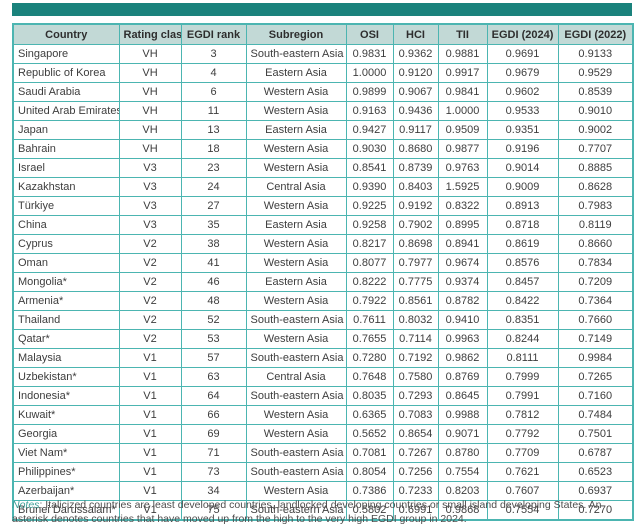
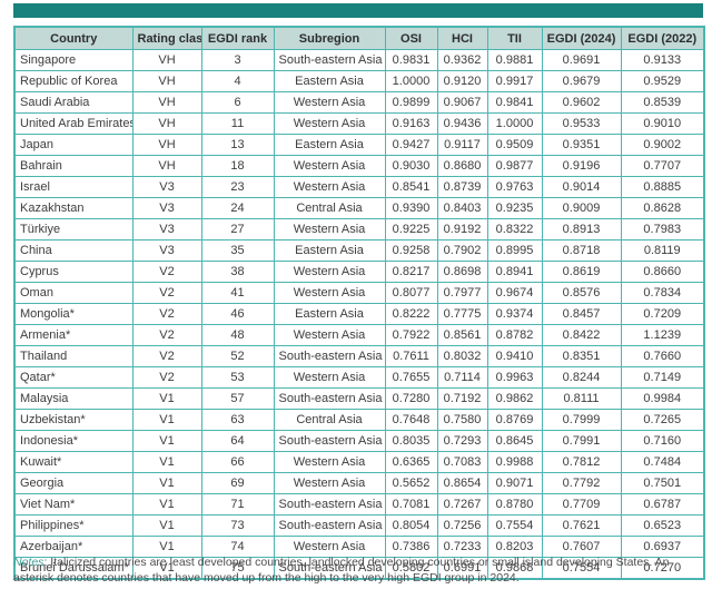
  Country	Rating clas	EGDI rank	Subregion	OSI	HCI	TII	EGDI (2024)	EGDI (2022)
  Singapore	VH	3	South-eastern Asia	0.9831	0.9362	0.9881	0.9691	0.9133
  Republic of Korea	VH	4	Eastern Asia	1.0000	0.9120	0.9917	0.9679	0.9529
  Saudi Arabia	VH	6	Western Asia	0.9899	0.9067	0.9841	0.9602	0.8539
  United Arab Emirate	VH	11	Western Asia	0.9163	0.9436	1.0000	0.9533	0.9010
  Japan	VH	13	Eastern Asia	0.9427	0.9117	0.9509	0.9351	0.9002
  Bahrain	VH	18	Western Asia	0.9030	0.8680	0.9877	0.9196	0.7707
  Israel	V3	23	Western Asia	0.8541	0.8739	0.9763	0.9014	0.8885
- Kazakhstan	V3	24	Central Asia	0.9390	0.8403	1.5925	0.9009	0.8628
+ Kazakhstan	V3	24	Central Asia	0.9390	0.8403	0.9235	0.9009	0.8628
  Türkiye	V3	27	Western Asia	0.9225	0.9192	0.8322	0.8913	0.7983
  China	V3	35	Eastern Asia	0.9258	0.7902	0.8995	0.8718	0.8119
  Cyprus	V2	38	Western Asia	0.8217	0.8698	0.8941	0.8619	0.8660
  Oman	V2	41	Western Asia	0.8077	0.7977	0.9674	0.8576	0.7834
  Mongolia*	V2	46	Eastern Asia	0.8222	0.7775	0.9374	0.8457	0.7209
- Armenia*	V2	48	Western Asia	0.7922	0.8561	0.8782	0.8422	0.7364
+ Armenia*	V2	48	Western Asia	0.7922	0.8561	0.8782	0.8422	1.1239
  Thailand	V2	52	South-eastern Asia	0.7611	0.8032	0.9410	0.8351	0.7660
  Qatar*	V2	53	Western Asia	0.7655	0.7114	0.9963	0.8244	0.7149
  Malaysia	V1	57	South-eastern Asia	0.7280	0.7192	0.9862	0.8111	0.9984
  Uzbekistan*	V1	63	Central Asia	0.7648	0.7580	0.8769	0.7999	0.7265
  Indonesia*	V1	64	South-eastern Asia	0.8035	0.7293	0.8645	0.7991	0.7160
  Kuwait*	V1	66	Western Asia	0.6365	0.7083	0.9988	0.7812	0.7484
  Georgia	V1	69	Western Asia	0.5652	0.8654	0.9071	0.7792	0.7501
  Viet Nam*	V1	71	South-eastern Asia	0.7081	0.7267	0.8780	0.7709	0.6787
  Philippines*	V1	73	South-eastern Asia	0.8054	0.7256	0.7554	0.7621	0.6523
- Azerbaijan*	V1	34	Western Asia	0.7386	0.7233	0.8203	0.7607	0.6937
+ Azerbaijan*	V1	74	Western Asia	0.7386	0.7233	0.8203	0.7607	0.6937
  Brunei Darussalam*	V1	75	South-eastern Asia	0.5802	0.6991	0.9868	0.7554	0.7270
  Notes: Italicized countries are least developed countries, landlocked developing countries or small island developing States. An asterisk denotes countries that have moved up from the high to the very high EGDI group in 2024.
